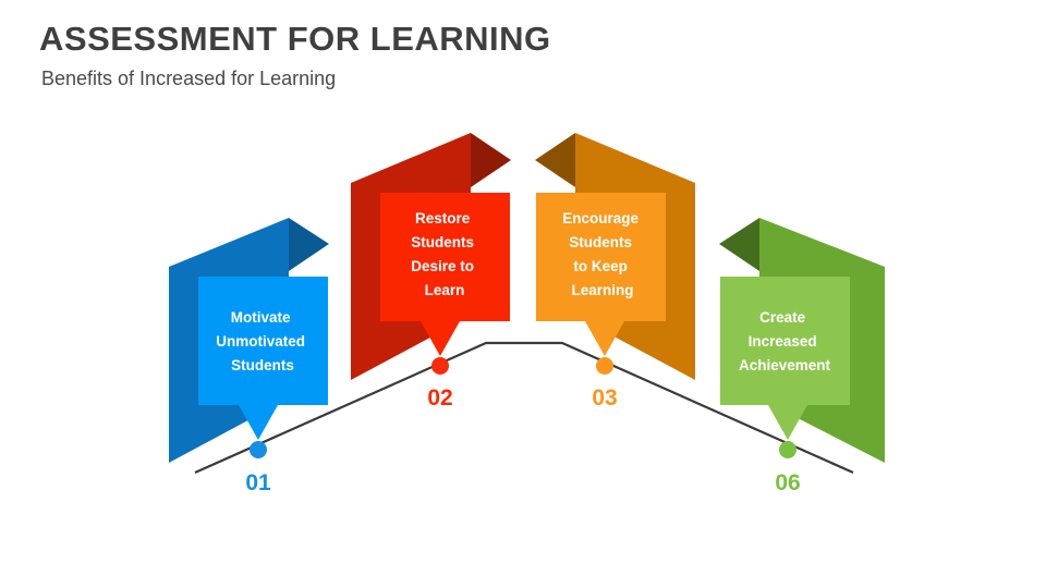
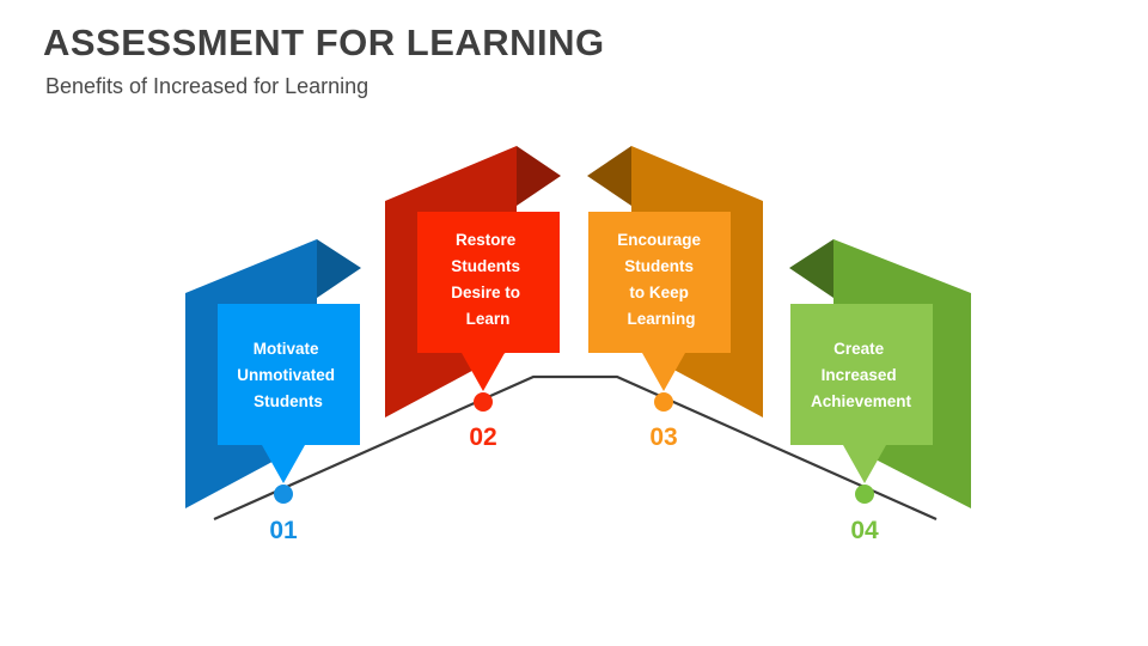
  ASSESSMENT FOR LEARNING
  Benefits of Increased for Learning
  Motivate Unmotivated Students
  Restore Students Desire to Learn
  Encourage Students to Keep Learning
  Create Increased Achievement
  01
  02
  03
- 06
+ 04
